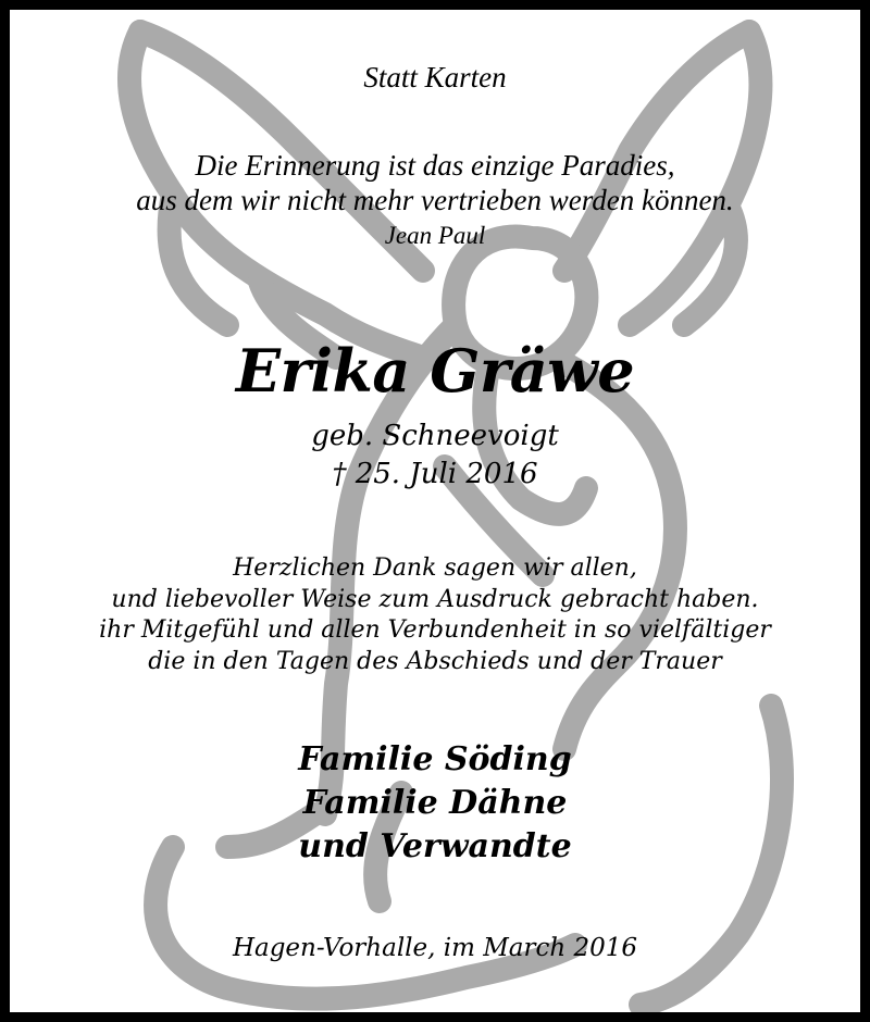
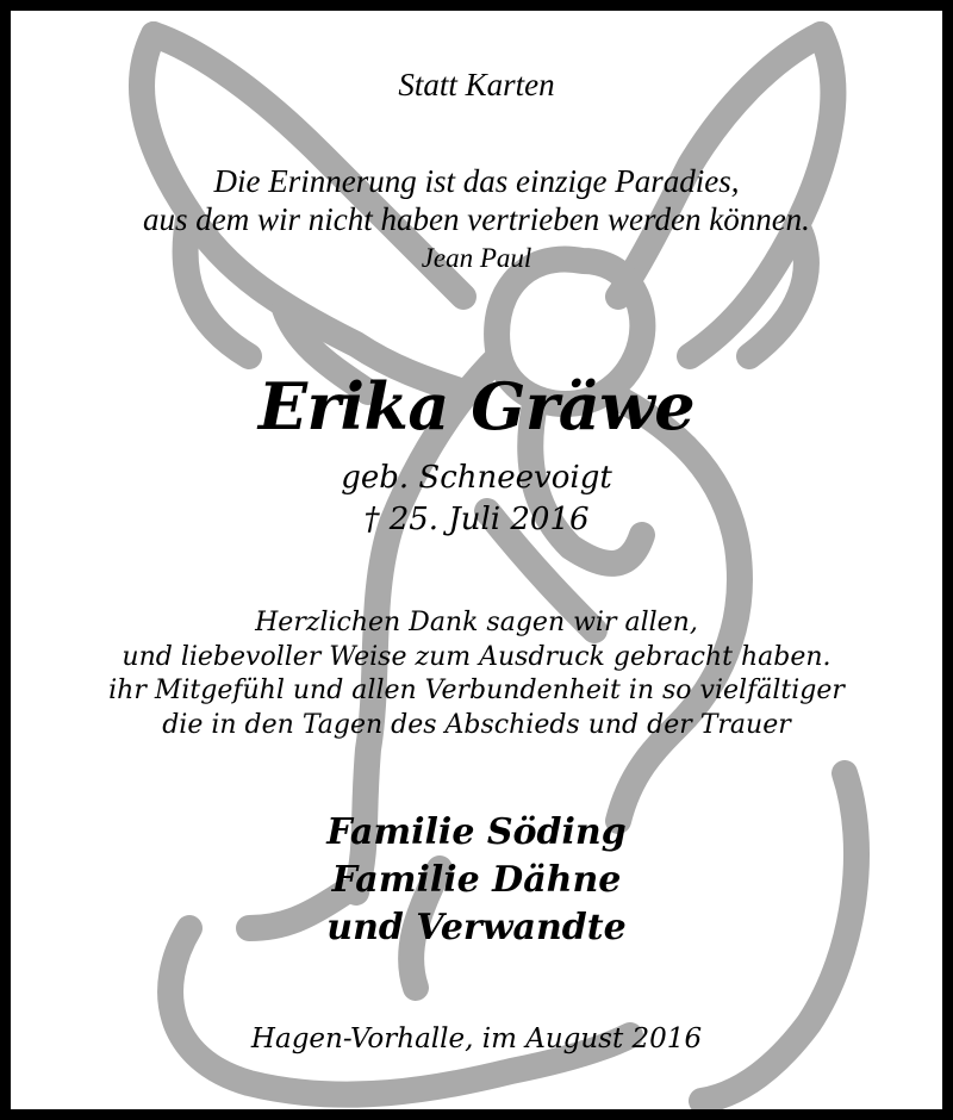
  Statt Karten
  Die Erinnerung ist das einzige Paradies,
- aus dem wir nicht mehr vertrieben werden können.
+ aus dem wir nicht haben vertrieben werden können.
  Jean Paul
  Erika Gräwe
  geb. Schneevoigt
  † 25. Juli 2016
  Herzlichen Dank sagen wir allen,
  und liebevoller Weise zum Ausdruck gebracht haben.
  ihr Mitgefühl und allen Verbundenheit in so vielfältiger
  die in den Tagen des Abschieds und der Trauer
  Familie Söding
  Familie Dähne
  und Verwandte
- Hagen-Vorhalle, im March 2016
+ Hagen-Vorhalle, im August 2016
